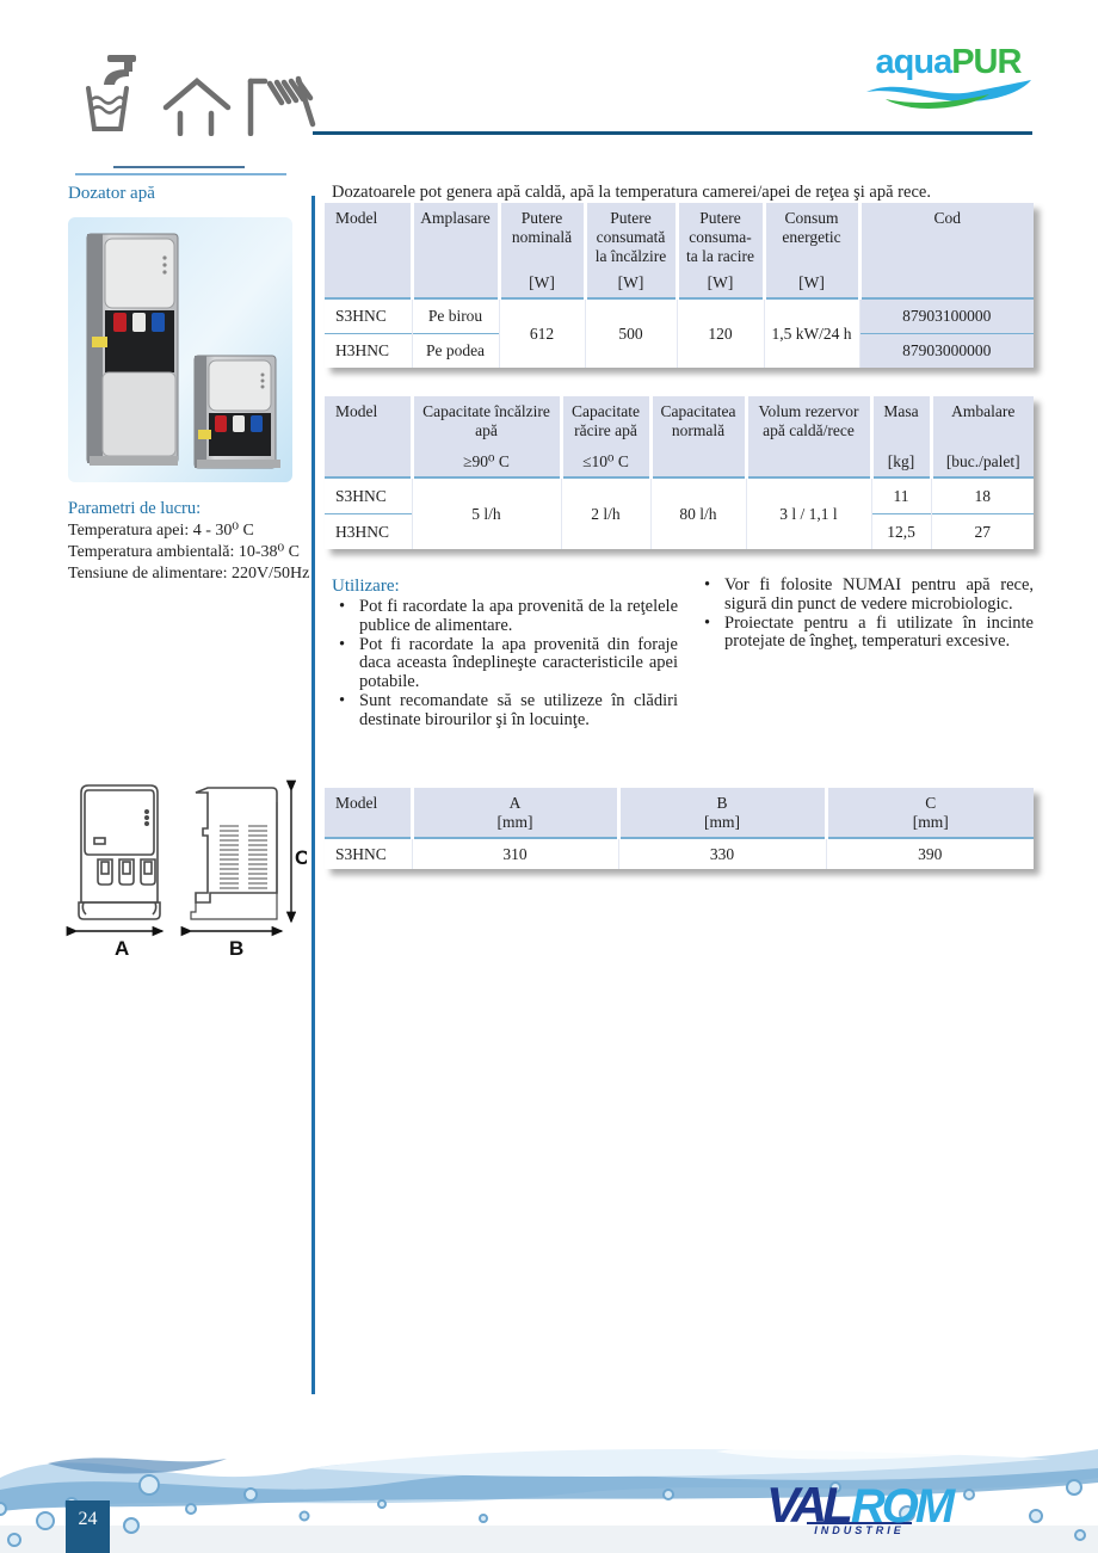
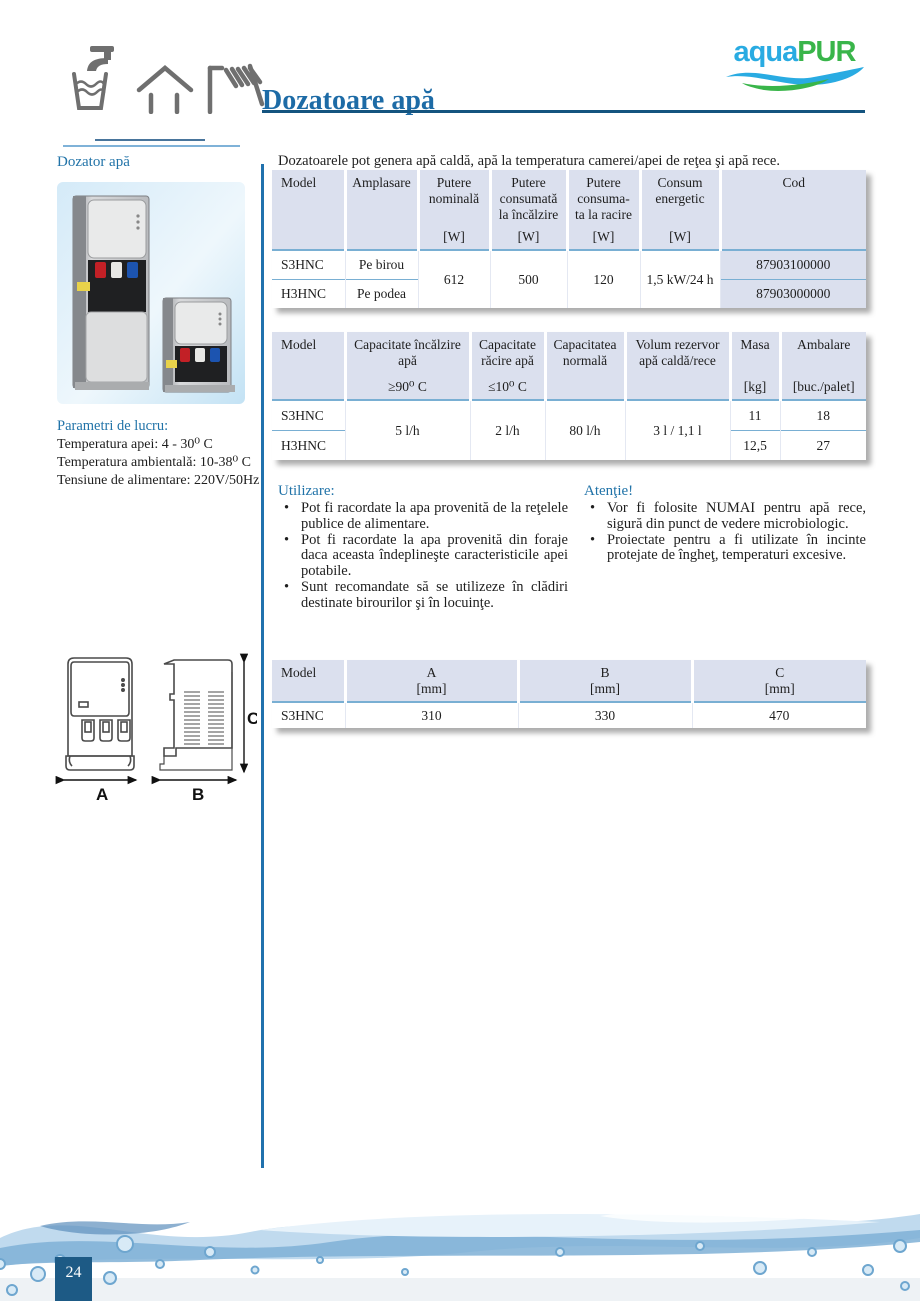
+ Dozatoare apă
  aquaPUR
  Dozator apă
  Parametri de lucru:
  Temperatura apei: 4 - 30⁰ C
  Temperatura ambientală: 10-38⁰ C
  Tensiune de alimentare: 220V/50Hz
  Dozatoarele pot genera apă caldă, apă la temperatura camerei/apei de reţea şi apă rece.
  Model	Amplasare	Putere nominală[W]	Putere consumată la încălzire[W]	Putere consuma-ta la racire[W]	Consum energetic[W]	Cod
  S3HNC	Pe birou	612	500	120	1,5 kW/24 h	87903100000
  H3HNC	Pe podea	87903000000
  Model	Capacitate încălzire apă≥90⁰ C	Capacitate răcire apă≤10⁰ C	Capacitatea normală	Volum rezervor apă caldă/rece	Masa[kg]	Ambalare[buc./palet]
  S3HNC	5 l/h	2 l/h	80 l/h	3 l / 1,1 l	11	18
  H3HNC	12,5	27
  Utilizare:
  •
  Pot fi racordate la apa provenită de la reţelele publice de alimentare.
  •
  Pot fi racordate la apa provenită din foraje daca aceasta îndeplineşte caracteristicile apei potabile.
  •
  Sunt recomandate să se utilizeze în clădiri destinate birourilor şi în locuinţe.
+ Atenţie!
  •
  Vor fi folosite NUMAI pentru apă rece, sigură din punct de vedere microbiologic.
  •
  Proiectate pentru a fi utilizate în incinte protejate de îngheţ, temperaturi excesive.
  Model	A[mm]	B[mm]	C[mm]
- S3HNC	310	330	390
+ S3HNC	310	330	470
  A
  B
  C
- VALROM
- INDUSTRIE
  24
